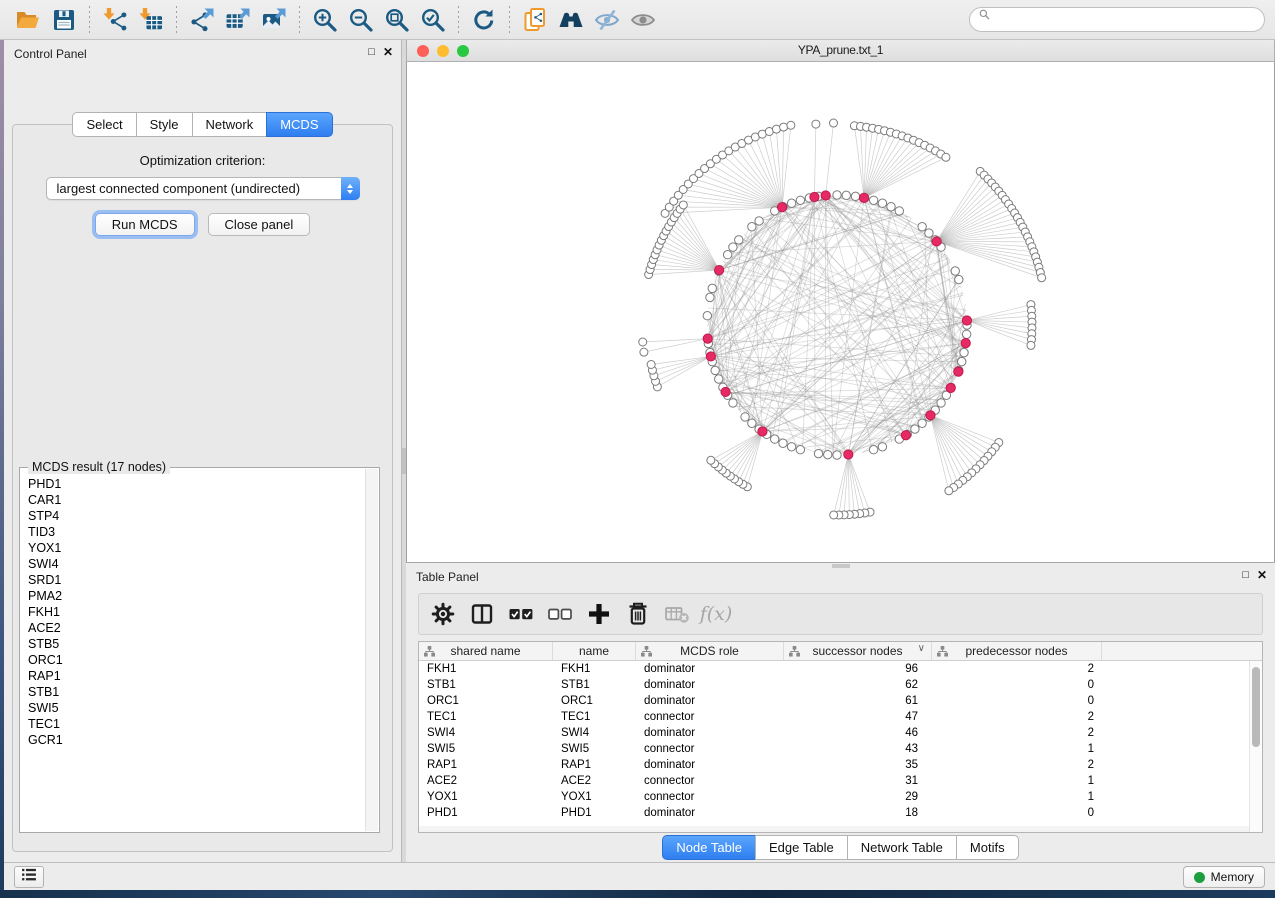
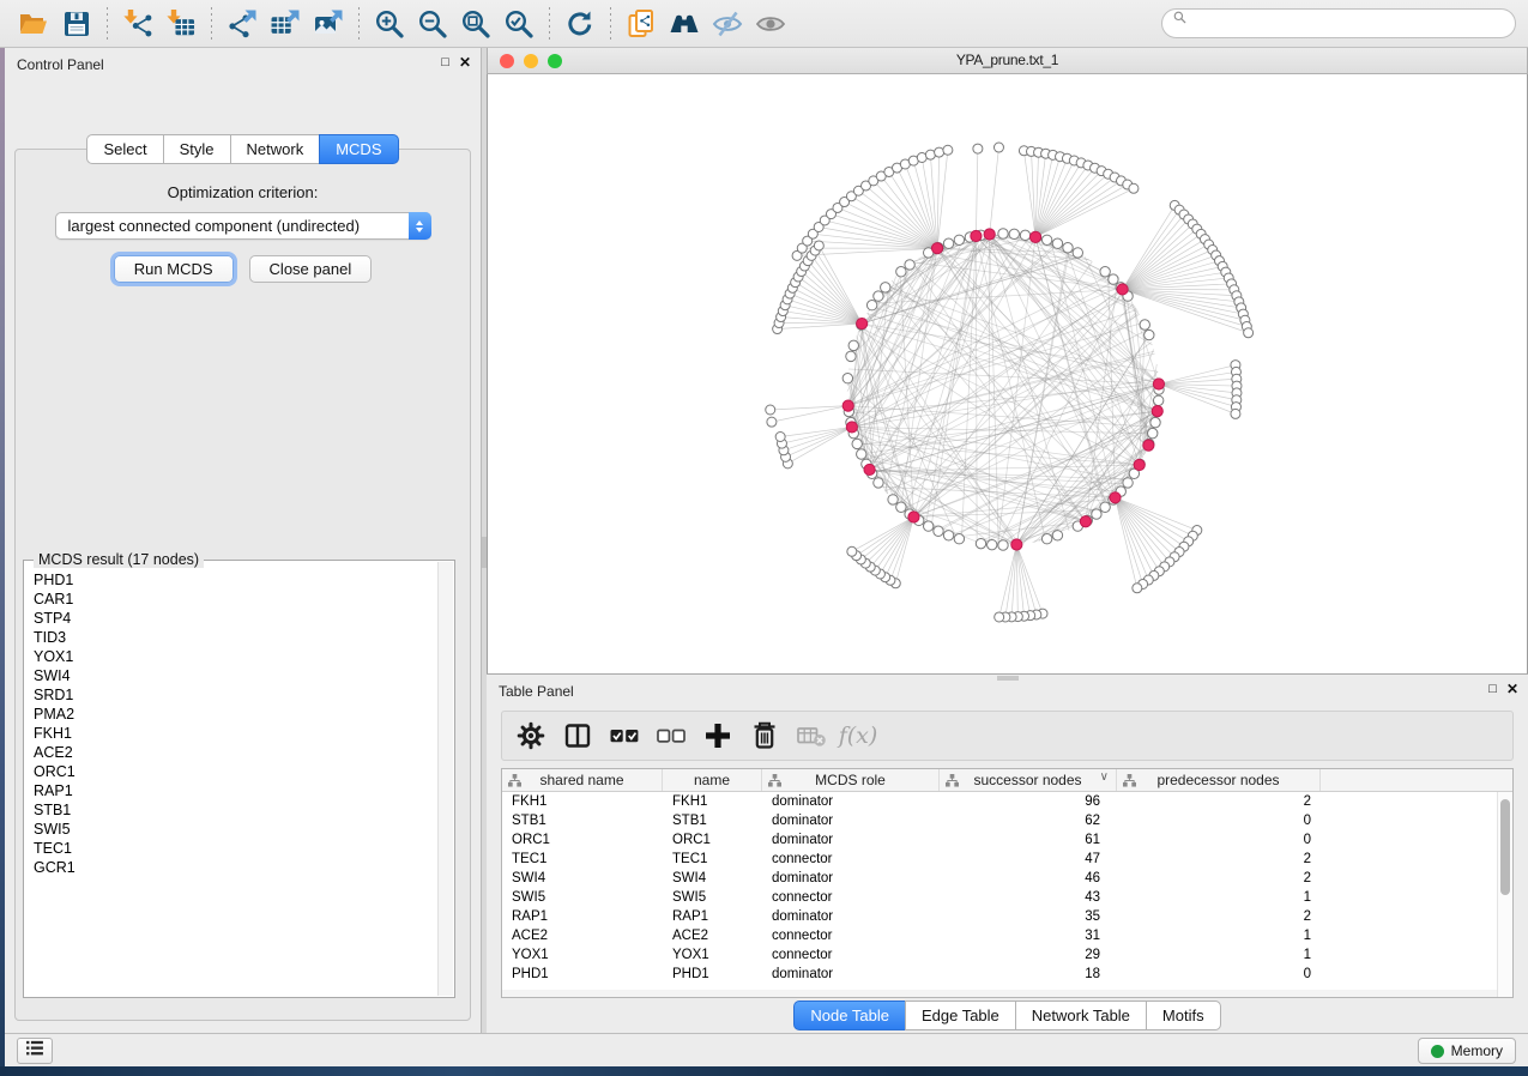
  Control Panel
  □
  ✕
  Select
  Style
  Network
  MCDS
  Optimization criterion:
  largest connected component (undirected)
  Run MCDS
  Close panel
  MCDS result (17 nodes)
  PHD1
  CAR1
  STP4
  TID3
  YOX1
  SWI4
  SRD1
  PMA2
  FKH1
  ACE2
- STB5
  ORC1
  RAP1
  STB1
  SWI5
  TEC1
  GCR1
  YPA_prune.txt_1
  Table Panel
  □
  ✕
  f(x)
  shared name
  name
  MCDS role
  successor nodes
  ∨
  predecessor nodes
  FKH1
  FKH1
  dominator
  96
  2
  STB1
  STB1
  dominator
  62
  0
  ORC1
  ORC1
  dominator
  61
  0
  TEC1
  TEC1
  connector
  47
  2
  SWI4
  SWI4
  dominator
  46
  2
  SWI5
  SWI5
  connector
  43
  1
  RAP1
  RAP1
  dominator
  35
  2
  ACE2
  ACE2
  connector
  31
  1
  YOX1
  YOX1
  connector
  29
  1
  PHD1
  PHD1
  dominator
  18
  0
  Node Table
  Edge Table
  Network Table
  Motifs
  Memory
